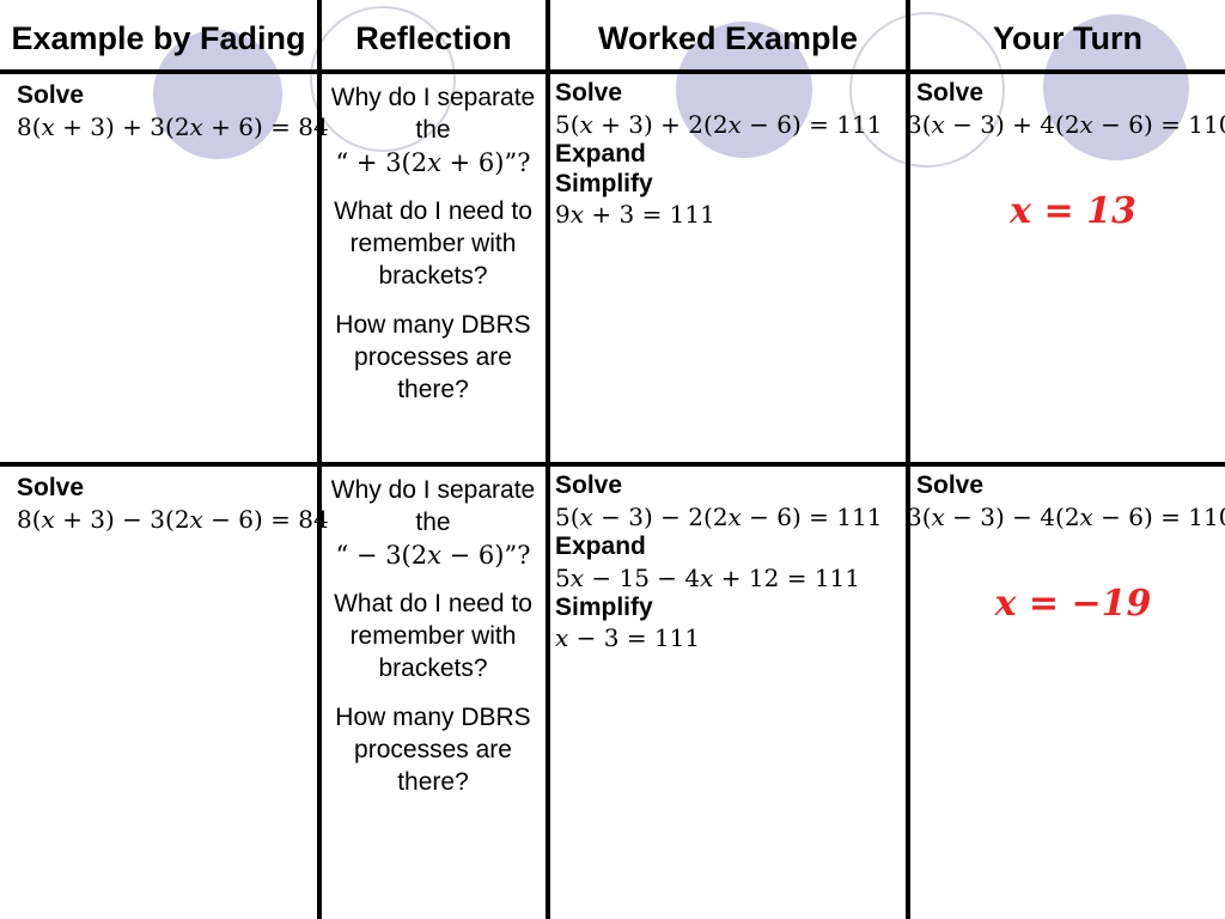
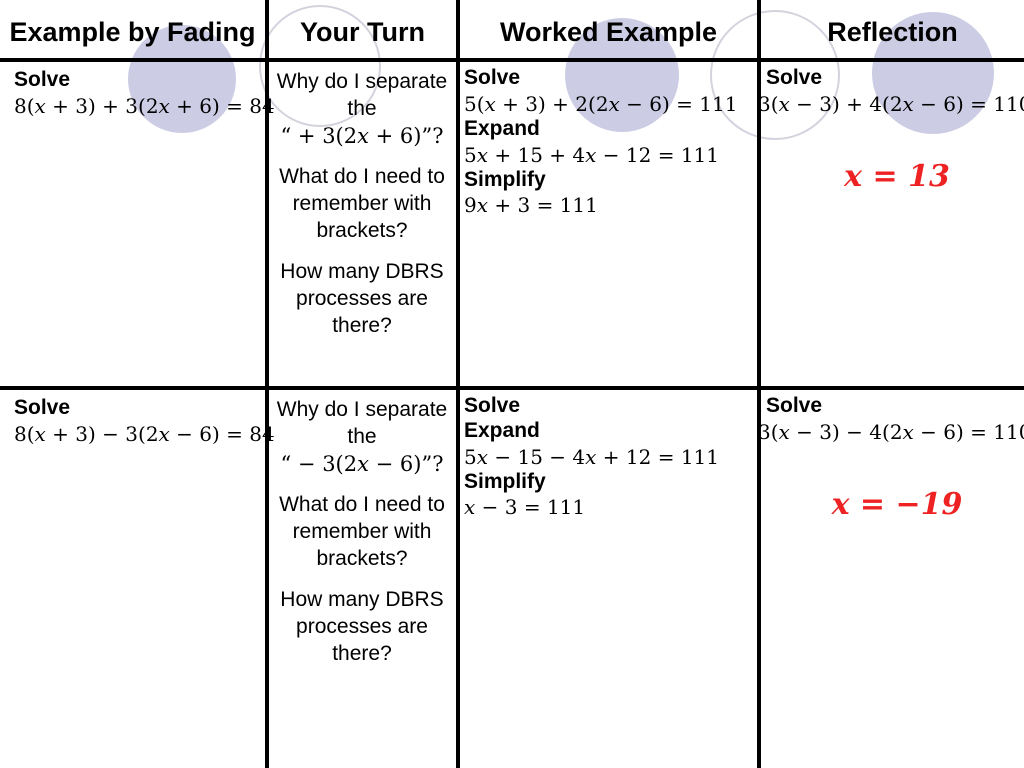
  Example by Fading
- Reflection
+ Your Turn
  Worked Example
- Your Turn
+ Reflection
  Solve
  8(x + 3) + 3(2x + 6) = 84
  Why do I separate the
  “ + 3(2x + 6)”?
  What do I need to remember with brackets?
  How many DBRS processes are there?
  Solve
  5(x + 3) + 2(2x − 6) = 111
  Expand
+ 5x + 15 + 4x − 12 = 111
  Simplify
  9x + 3 = 111
  Solve
  3(x − 3) + 4(2x − 6) = 11
  x = 13
  Solve
  8(x + 3) − 3(2x − 6) = 84
  Why do I separate the
  “ − 3(2x − 6)”?
  What do I need to remember with brackets?
  How many DBRS processes are there?
  Solve
- 5(x − 3) − 2(2x − 6) = 111
  Expand
  5x − 15 − 4x + 12 = 111
  Simplify
  x − 3 = 111
  Solve
  3(x − 3) − 4(2x − 6) = 11
  x = −19
